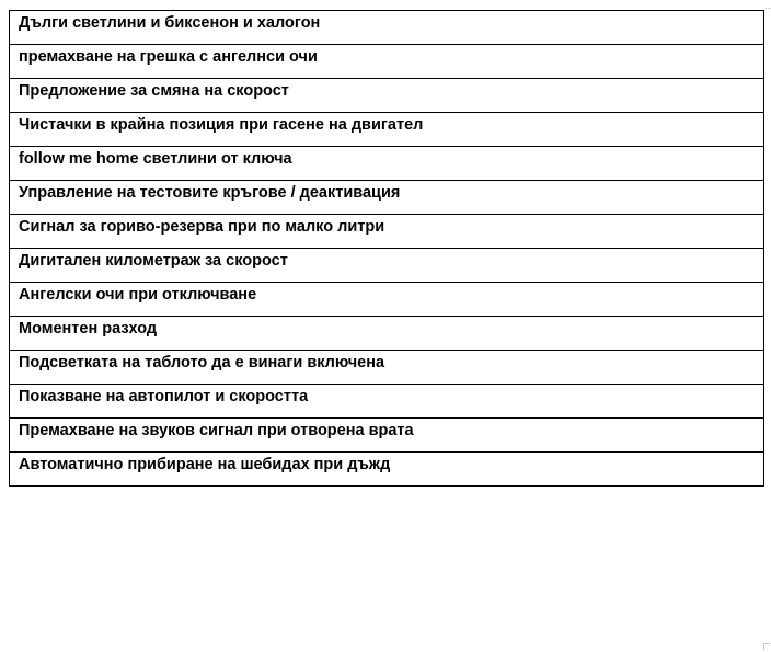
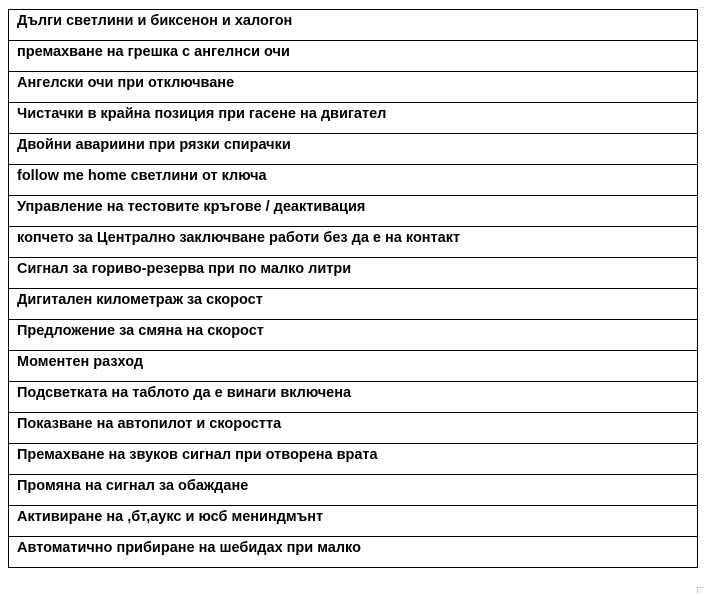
  Дълги светлини и биксенон и халогон
  премахване на грешка с ангелнси очи
- Предложение за смяна на скорост
+ Ангелски очи при отключване
  Чистачки в крайна позиция при гасене на двигател
+ Двойни авариини при рязки спирачки
  follow me home светлини от ключа
  Управление на тестовите кръгове / деактивация
+ копчето за Централно заключване работи без да е на контакт
  Сигнал за гориво-резерва при по малко литри
  Дигитален километраж за скорост
- Ангелски очи при отключване
+ Предложение за смяна на скорост
  Моментен разход
  Подсветката на таблото да е винаги включена
  Показване на автопилот и скоростта
  Премахване на звуков сигнал при отворена врата
+ Промяна на сигнал за обаждане
+ Активиране на ,бт,аукс и юсб мениндмънт
- Автоматично прибиране на шебидах при дъжд
+ Автоматично прибиране на шебидах при малко
